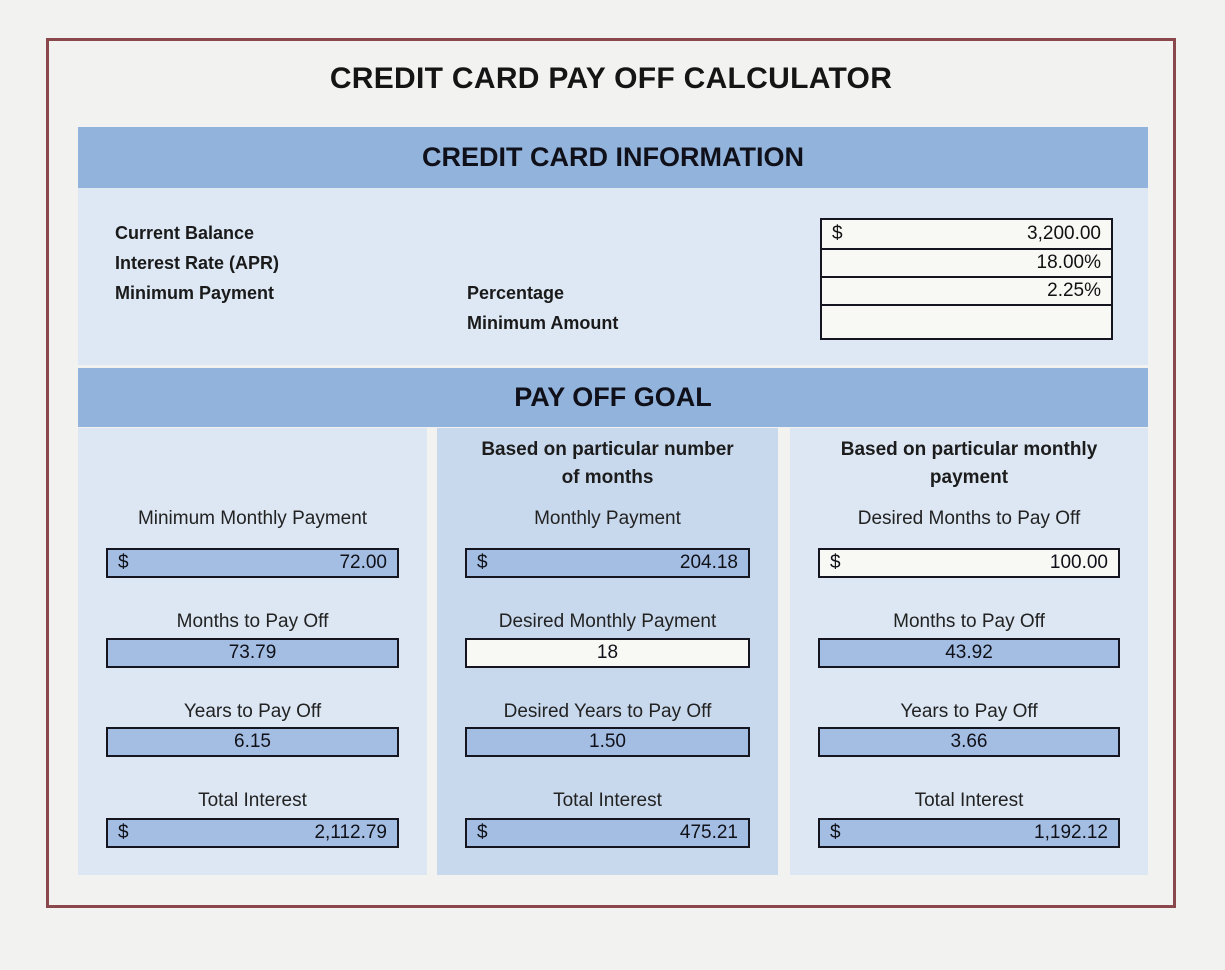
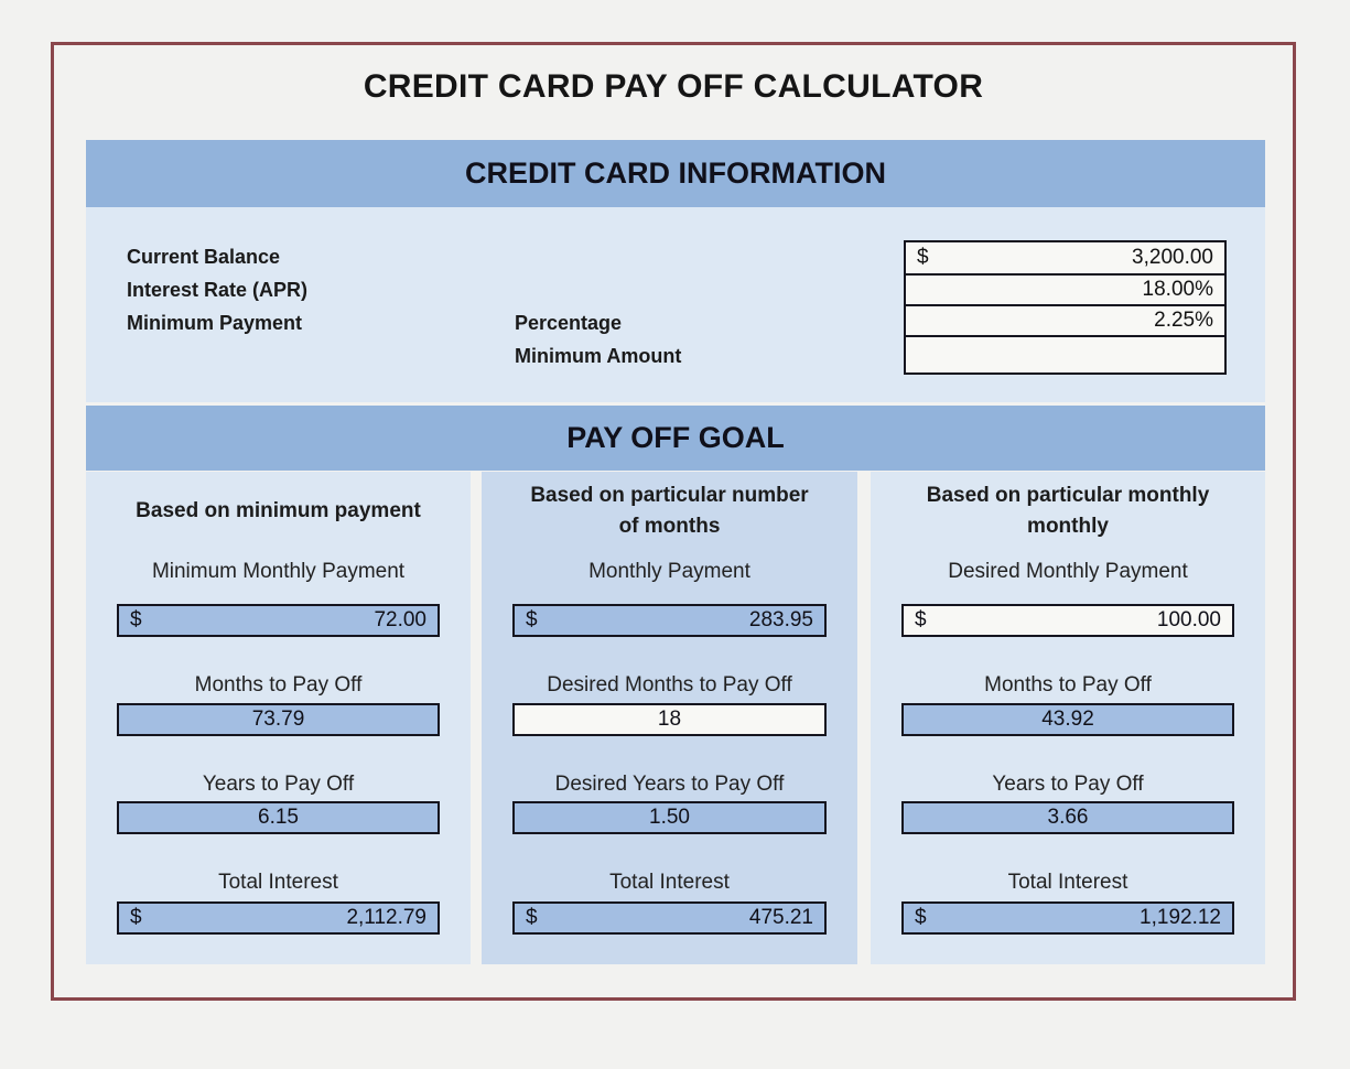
  CREDIT CARD PAY OFF CALCULATOR
  CREDIT CARD INFORMATION
  Current Balance
  Interest Rate (APR)
  Minimum Payment
  Percentage
  Minimum Amount
  $
  3,200.00
  18.00%
  2.25%
  PAY OFF GOAL
+ Based on minimum payment
  Minimum Monthly Payment
  $
  72.00
  Months to Pay Off
  73.79
  Years to Pay Off
  6.15
  Total Interest
  $
  2,112.79
  Based on particular number of months
  Monthly Payment
  $
- 204.18
+ 283.95
- Desired Monthly Payment
+ Desired Months to Pay Off
  18
  Desired Years to Pay Off
  1.50
  Total Interest
  $
  475.21
- Based on particular monthly payment
+ Based on particular monthly monthly
- Desired Months to Pay Off
+ Desired Monthly Payment
  $
  100.00
  Months to Pay Off
  43.92
  Years to Pay Off
  3.66
  Total Interest
  $
  1,192.12
